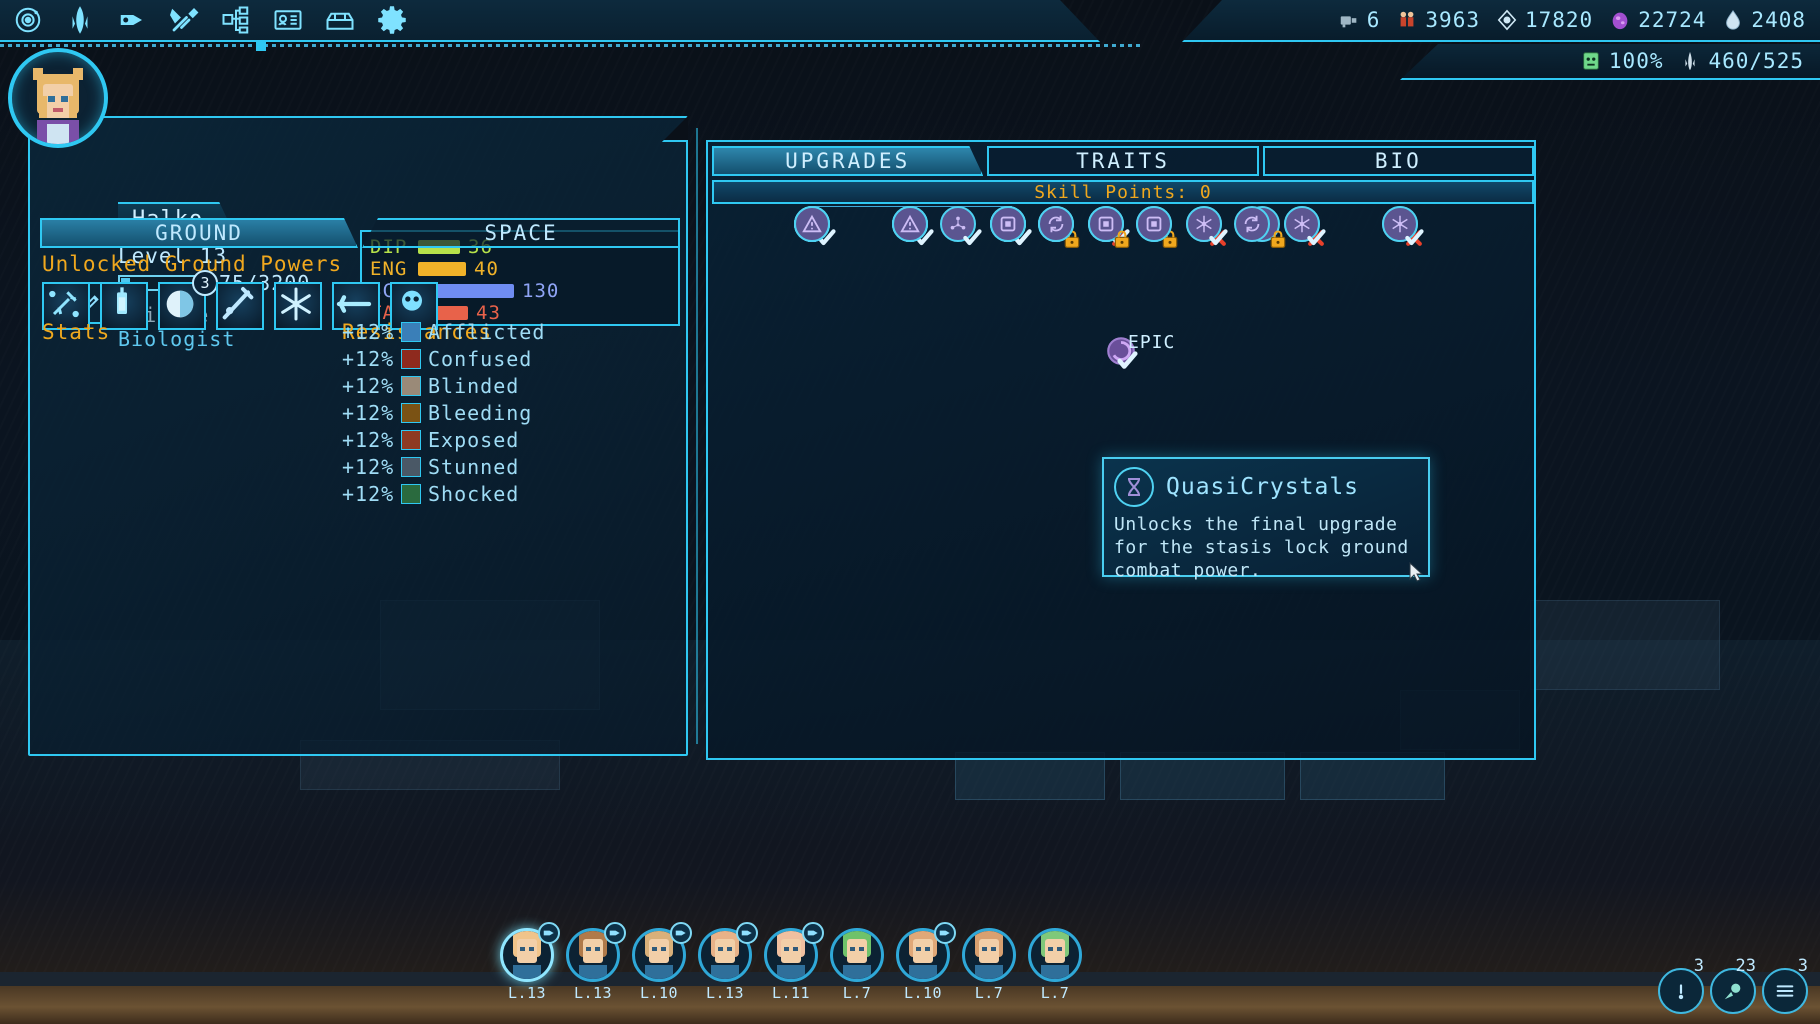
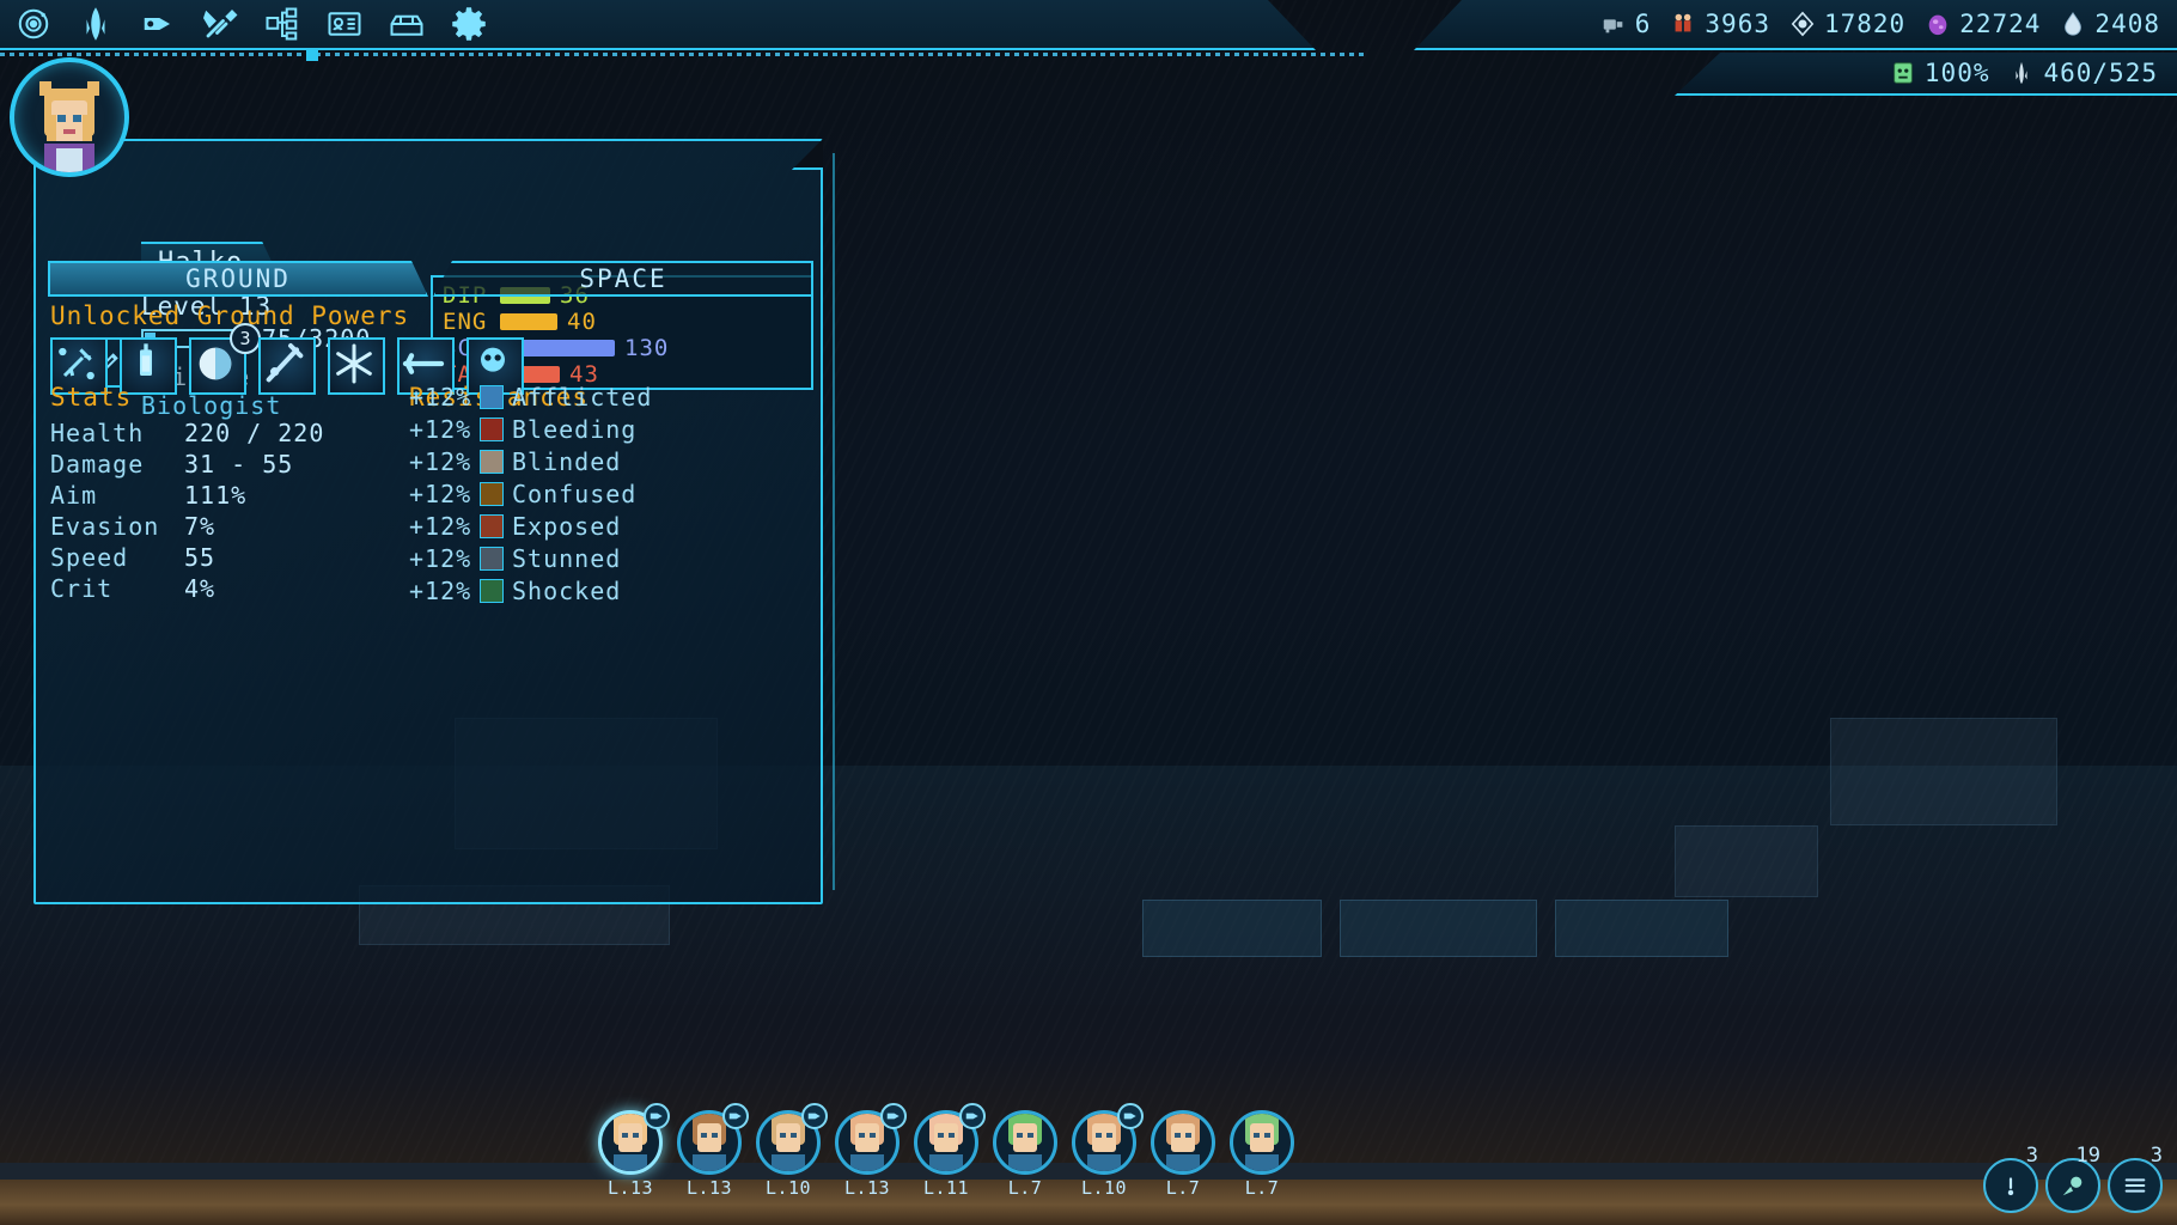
  6
  3963
  17820
  22724
  2408
  100%
  460/525
  Level 13
  Biologist
  DIP
  36
  ENG
  40
  130
  43
  GROUND
  SPACE
  Unlocked Ground Powers
  3
  Stats
+ Health
+ 220 / 220
+ Damage
+ 31 - 55
+ Aim
+ 111%
+ Evasion
+ 7%
+ Speed
+ 55
+ Crit
+ 4%
  Resiances
  +12%
  Afflicted
  +12%
- Confused
+ Bleeding
  +12%
  Blinded
  +12%
- Bleeding
+ Confused
  +12%
  Exposed
  +12%
  Stunned
  +12%
  Shocked
- UPGRADES
- TRAITS
- BIO
- Skill Points: 0
- EPIC
- QuasiCrystals
- Unlocks the final upgrade for the stasis lock ground combat power.
  L.13
  L.13
  L.10
  L.13
  L.11
  L.7
  L.10
  L.7
  L.7
  3
- 23
+ 19
  3
